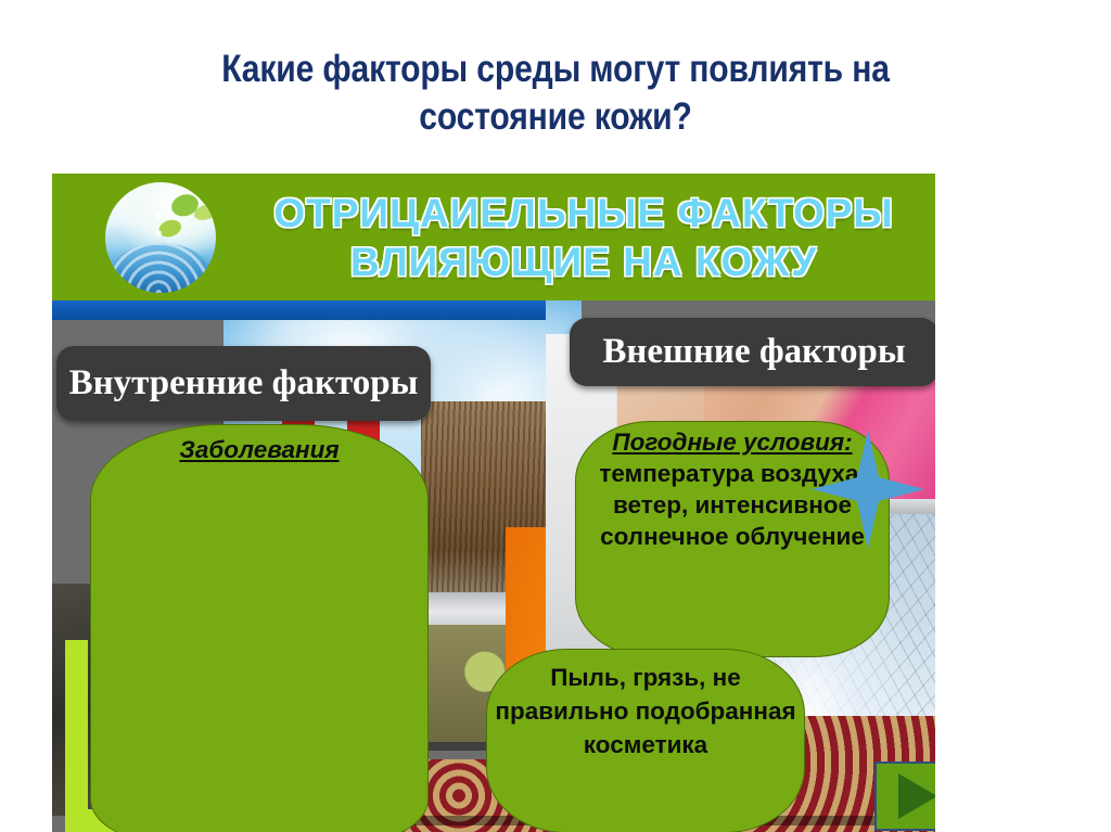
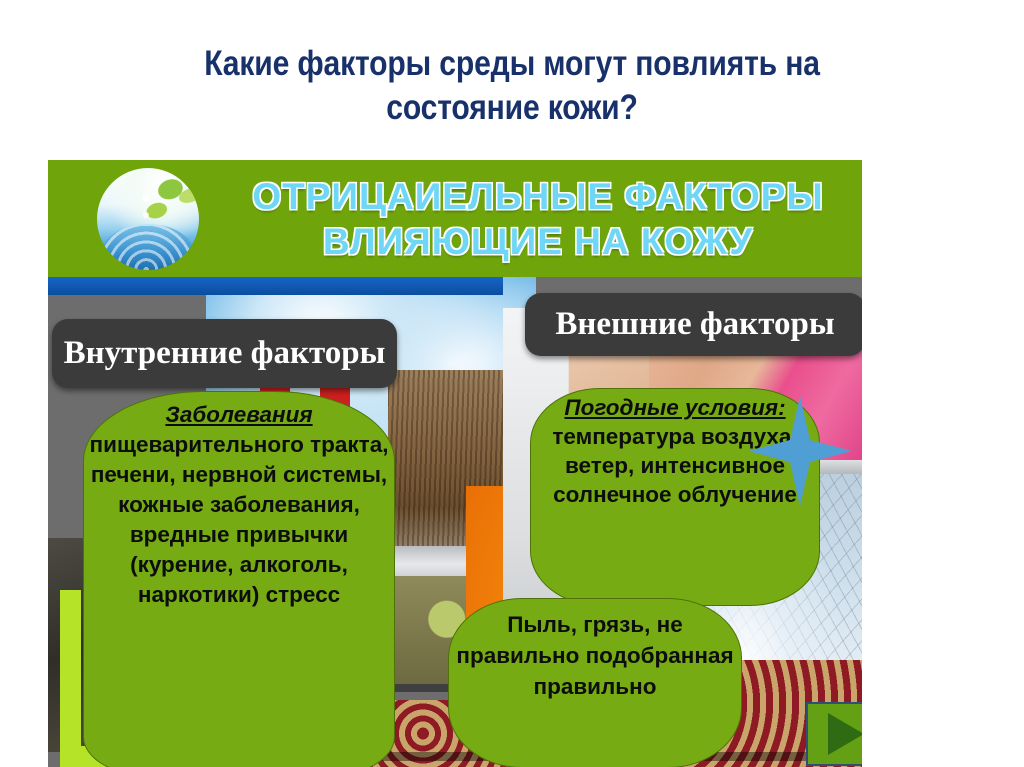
  Какие факторы среды могут повлиять на
  состояние кожи?
  ОТРИЦАИЕЛЬНЫЕ ФАКТОРЫ
  ВЛИЯЮЩИЕ НА КОЖУ
  Внутренние факторы
  Внешние факторы
  Заболевания
+ пищеварительного тракта, печени, нервной системы, кожные заболевания, вредные привычки (курение, алкоголь, наркотики) стресс
  Погодные условия:
  температура воздуха ветер, интенсивное солнечное облучение
- Пыль, грязь, не правильно подобранная косметика
+ Пыль, грязь, не правильно подобранная правильно
